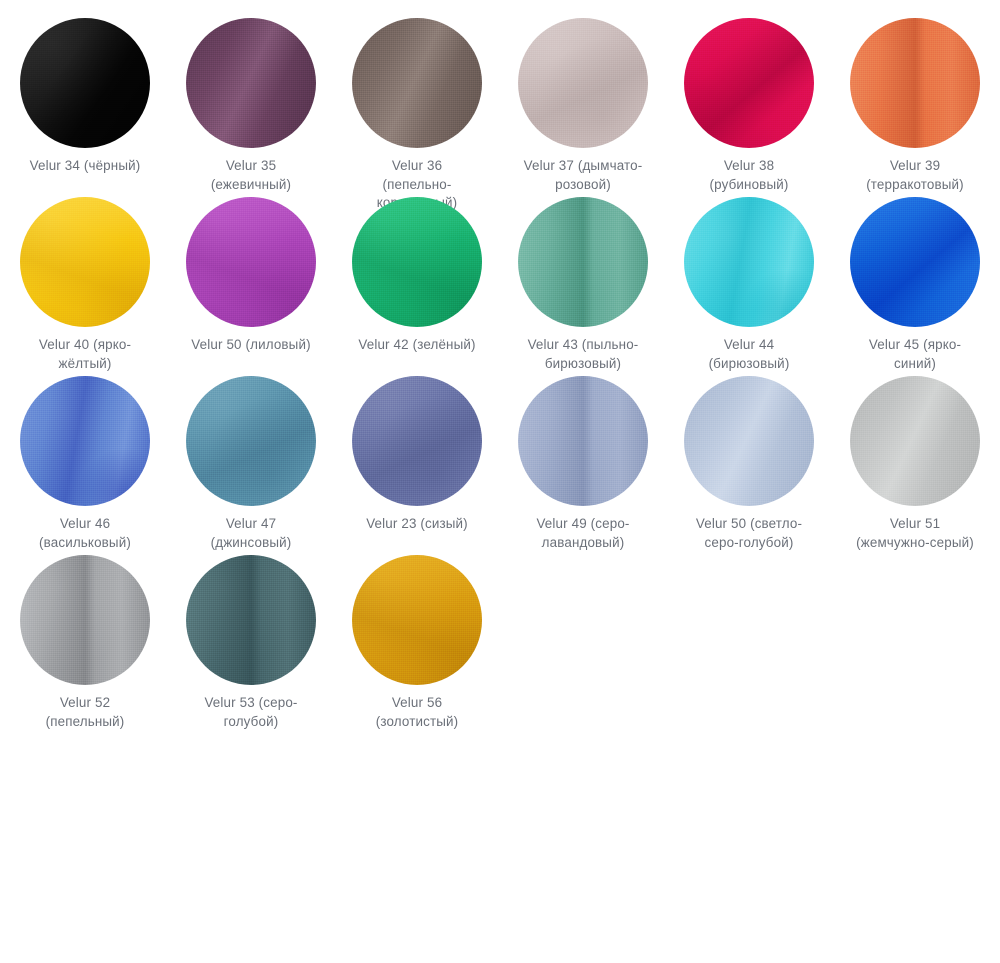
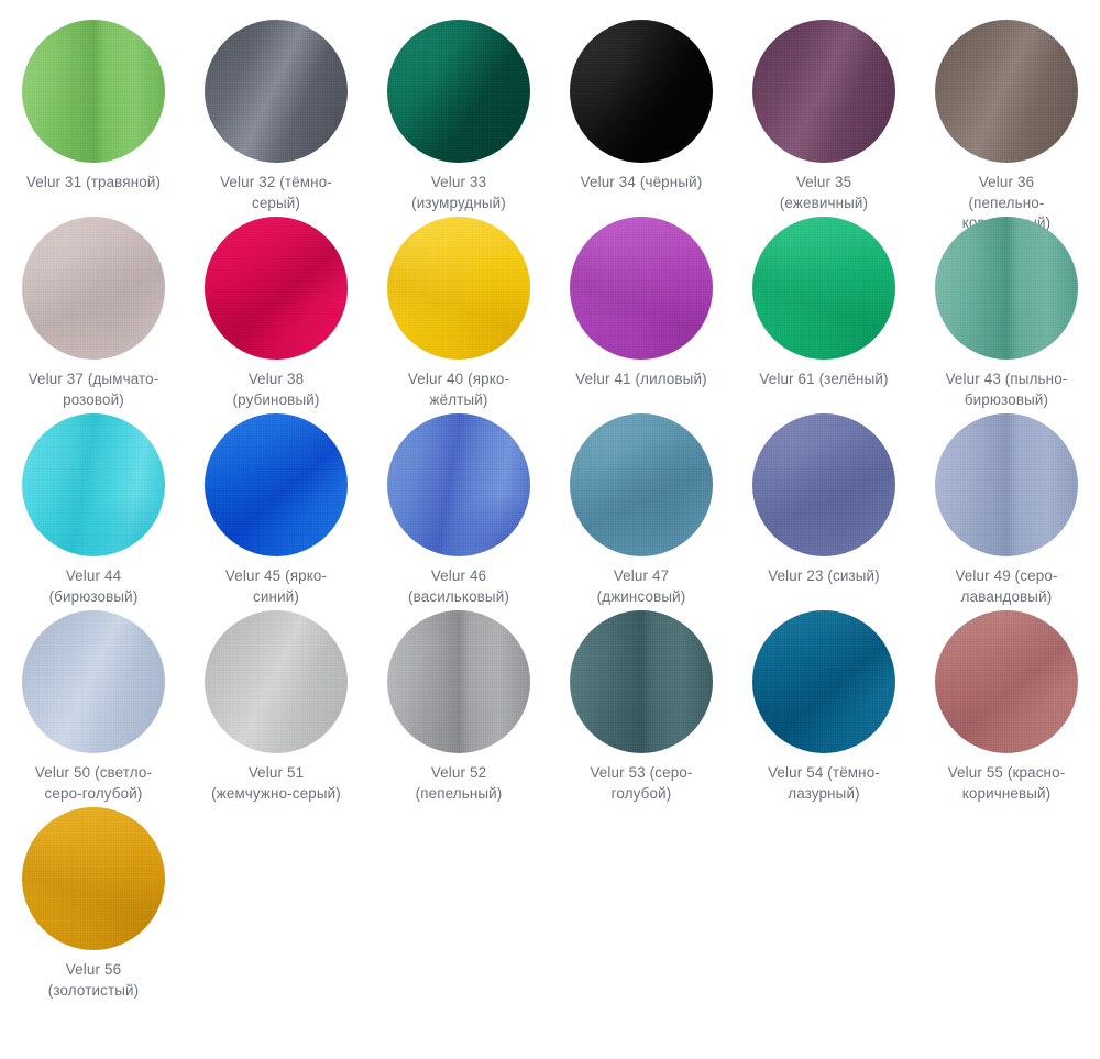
+ Velur 31 (травяной)
+ Velur 32 (тёмно-
+ серый)
+ Velur 33
+ (изумрудный)
  Velur 34 (чёрный)
  Velur 35
  (ежевичный)
  Velur 36
  (пепельно-
  Velur 37 (дымчато-
  розовой)
  Velur 38
  (рубиновый)
- Velur 39
- (терракотовый)
  Velur 40 (ярко-
  жёлтый)
- Velur 50 (лиловый)
+ Velur 41 (лиловый)
- Velur 42 (зелёный)
+ Velur 61 (зелёный)
  Velur 43 (пыльно-
  бирюзовый)
  Velur 44
  (бирюзовый)
  Velur 45 (ярко-
  синий)
  Velur 46
  (васильковый)
  Velur 47
  (джинсовый)
  Velur 23 (сизый)
  Velur 49 (серо-
  лавандовый)
  Velur 50 (светло-
  серо-голубой)
  Velur 51
  (жемчужно-серый)
  Velur 52
  (пепельный)
  Velur 53 (серо-
  голубой)
+ Velur 54 (тёмно-
+ лазурный)
+ Velur 55 (красно-
+ коричневый)
  Velur 56
  (золотистый)
